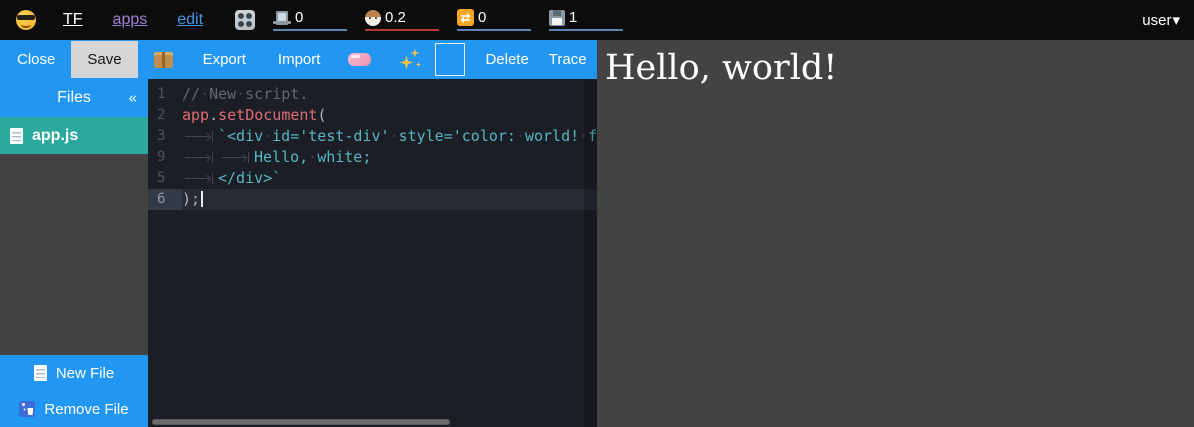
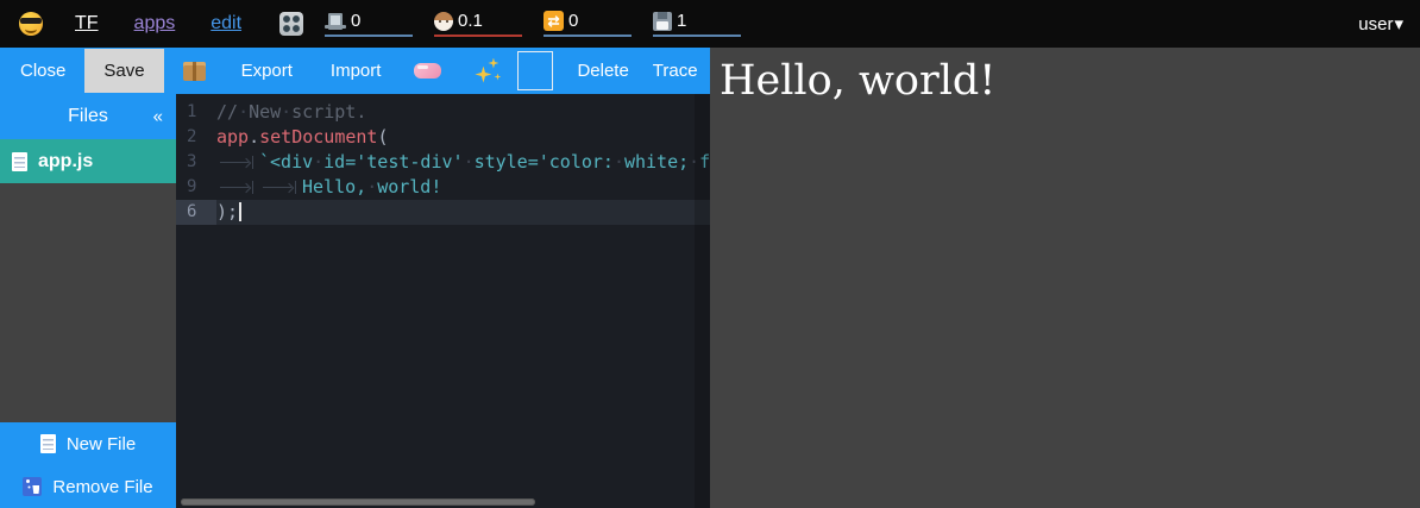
  TF
  apps
  edit
  0
- 0.2
+ 0.1
  0
  1
  user
  ▾
  Close
  Save
  Export
  Import
  Delete
  Trace
  Files
  «
  app.js
  New File
  Remove File
  1
  //·New·script.
  2
  app.setDocument(
  3
- `<div·id='test-div'·style='color:·world!·f
+ `<div·id='test-div'·style='color:·white;·f
  9
- Hello,·white;
+ Hello,·world!
- 5
- </div>`
  6
  );
  Hello, world!
